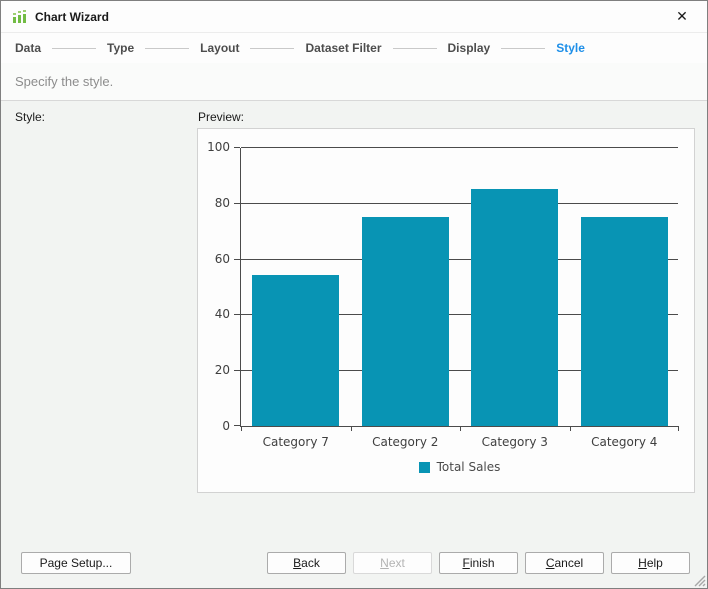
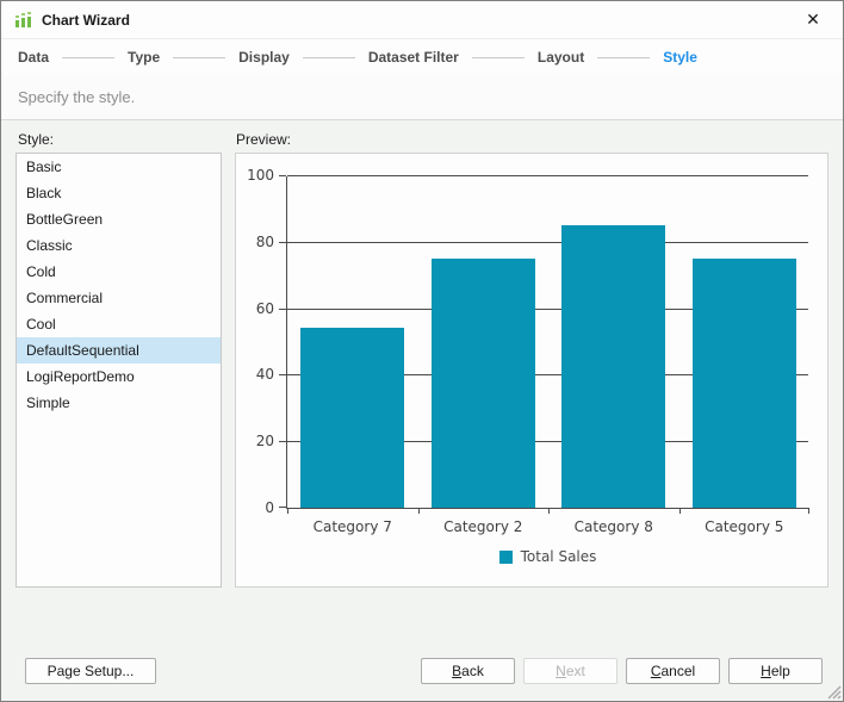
  Chart Wizard
  ✕
  Data
  Type
- Layout
+ Display
  Dataset Filter
- Display
+ Layout
  Style
  Specify the style.
  Style:
  Preview:
+ Basic
+ Black
+ BottleGreen
+ Classic
+ Cold
+ Commercial
+ Cool
+ DefaultSequential
+ LogiReportDemo
+ Simple
  0
  20
  40
  60
  80
  100
  Category 7
  Category 2
- Category 3
+ Category 8
- Category 4
+ Category 5
  Total Sales
  Page Setup...
  Back
  Next
- Finish
  Cancel
  Help
